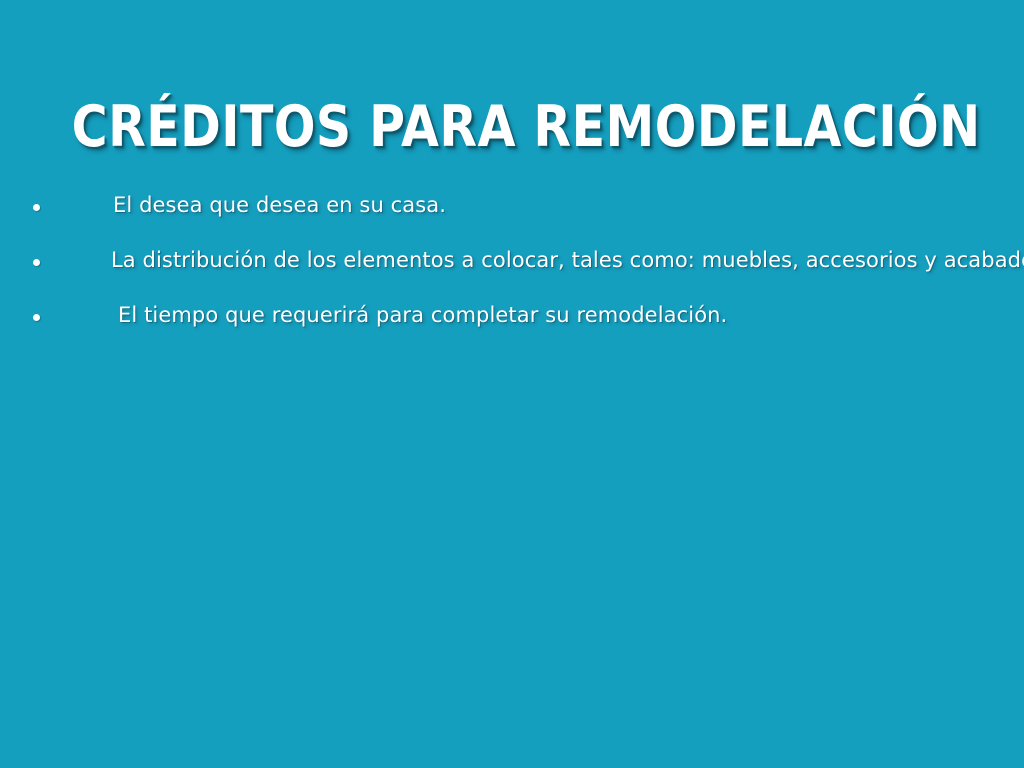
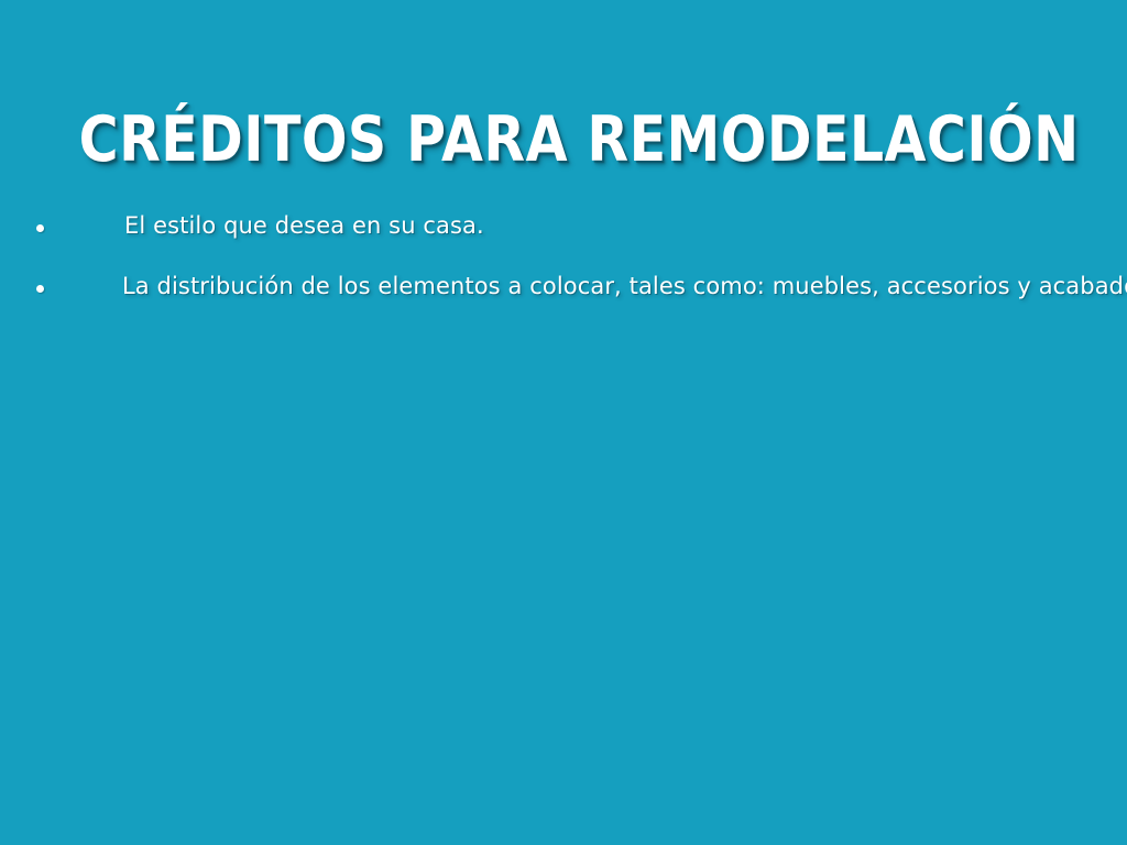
  CRÉDITOS PARA REMODELACIÓN
- El desea que desea en su casa.
+ El estilo que desea en su casa.
  La distribución de los elementos a colocar, tales como: muebles, accesorios y acabad
- El tiempo que requerirá para completar su remodelación.
